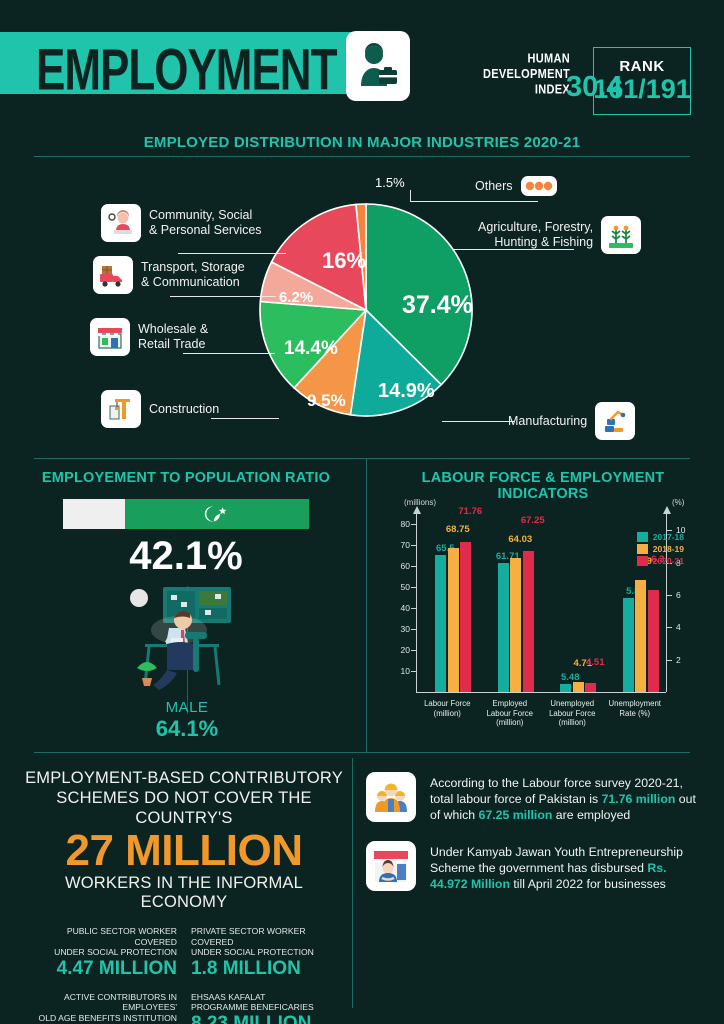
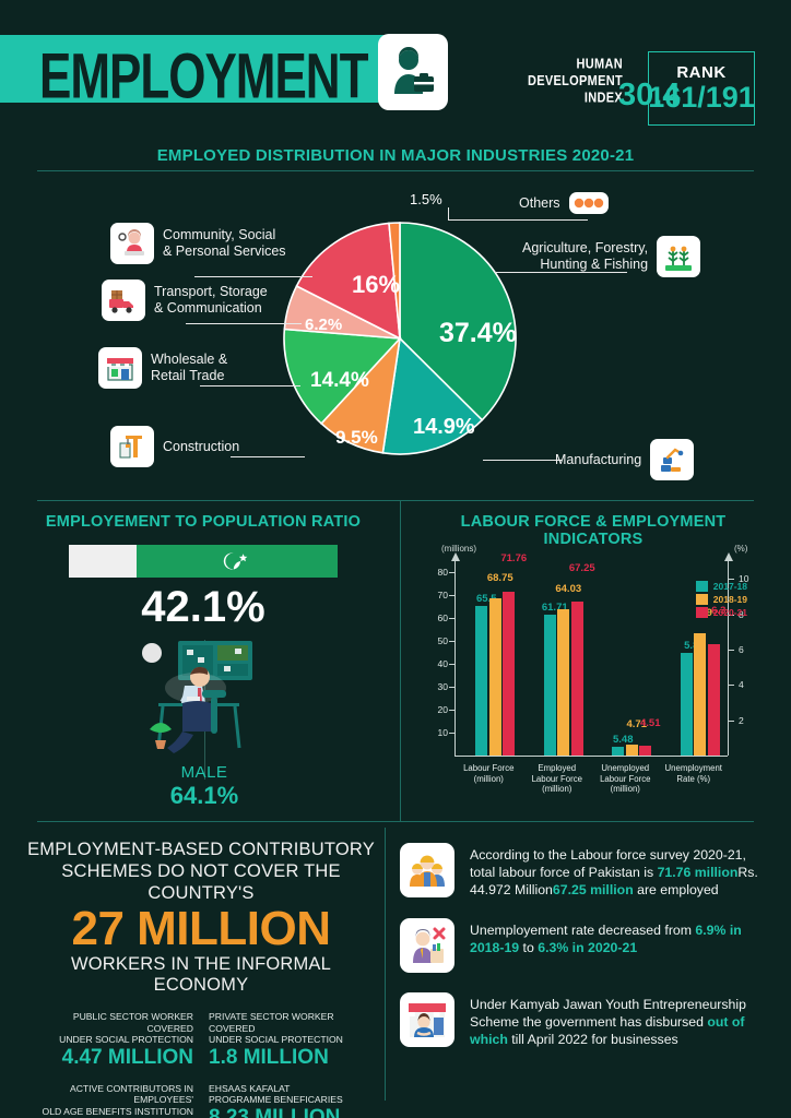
  EMPLOYMENT
  HUMAN DEVELOPMENT INDEX
  30.4
  RANK
  161/191
  EMPLOYED DISTRIBUTION IN MAJOR INDUSTRIES 2020-21
  37.4%
  14.9%
  9.5%
  14.4%
  6.2%
  16%
  1.5%
  Others
  Agriculture, Forestry,
  Hunting & Fishing
  Manufacturing
  Community, Social
  & Personal Services
  Transport, Storage
  & Communication
  Wholesale &
  Retail Trade
  Construction
  EMPLOYEMENT TO POPULATION RATIO
  42.1%
  MALE
  64.1%
  LABOUR FORCE & EMPLOYMENT INDICATORS
  (millions)
  (%)
  10
  20
  30
  40
  50
  60
  70
  80
  2
  4
  6
  8
  10
  68.75
  71.76
  Labour Force
  (million)
  61.71
  64.03
  67.25
  Employed
  Labour Force
  (million)
  5.48
  4.71
  4.51
  Unemployed
  Labour Force
  (million)
  6.3
  Unemployment
  Rate (%)
  2017-18
  2018-19
  2020-21
  EMPLOYMENT-BASED CONTRIBUTORY
  SCHEMES DO NOT COVER THE COUNTRY'S
  27 MILLION
  WORKERS IN THE INFORMAL ECONOMY
  PUBLIC SECTOR WORKER COVERED
  UNDER SOCIAL PROTECTION
  4.47 MILLION
  PRIVATE SECTOR WORKER COVERED
  UNDER SOCIAL PROTECTION
  1.8 MILLION
  ACTIVE CONTRIBUTORS IN EMPLOYEES'
  OLD AGE BENEFITS INSTITUTION
  EHSAAS KAFALAT
  PROGRAMME BENEFICARIES
  8.23 MILLION
- According to the Labour force survey 2020-21, total labour force of Pakistan is 71.76 million out of which 67.25 million are employed
+ According to the Labour force survey 2020-21, total labour force of Pakistan is 71.76 millionRs. 44.972 Million67.25 million are employed
+ Unemployement rate decreased from 6.9% in 2018-19 to 6.3% in 2020-21
- Under Kamyab Jawan Youth Entrepreneurship Scheme the government has disbursed Rs. 44.972 Million till April 2022 for businesses
+ Under Kamyab Jawan Youth Entrepreneurship Scheme the government has disbursed out of which till April 2022 for businesses
